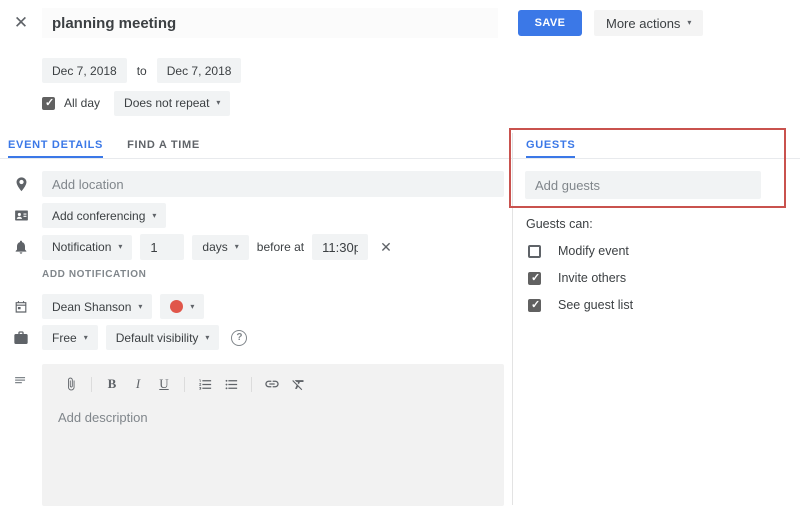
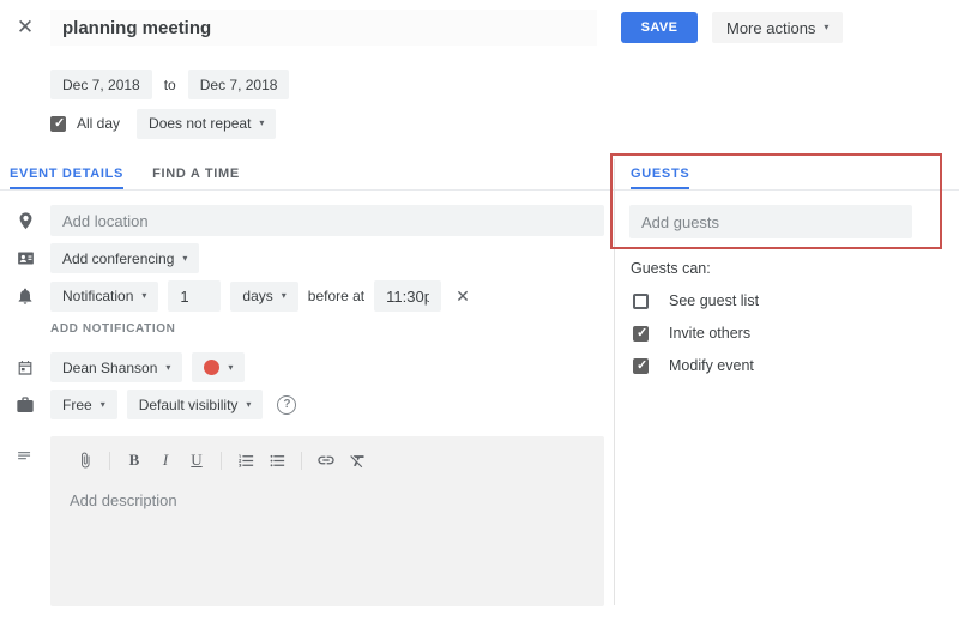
  ✕
  planning meeting
  SAVE
  More actions
  ▾
  Dec 7, 2018
  to
  Dec 7, 2018
  All day
  Does not repeat
  ▾
  EVENT DETAILS
  FIND A TIME
  Add location
  Add conferencing
  ▾
  Notification
  ▾
  1
  days
  ▾
  before at
  11:30p
  ✕
  ADD NOTIFICATION
  Dean Shanson
  ▾
  ▾
  Free
  ▾
  Default visibility
  ▾
  ?
  B
  I
  U
  Add description
  GUESTS
  Add guests
  Guests can:
- Modify event
+ See guest list
  Invite others
- See guest list
+ Modify event
